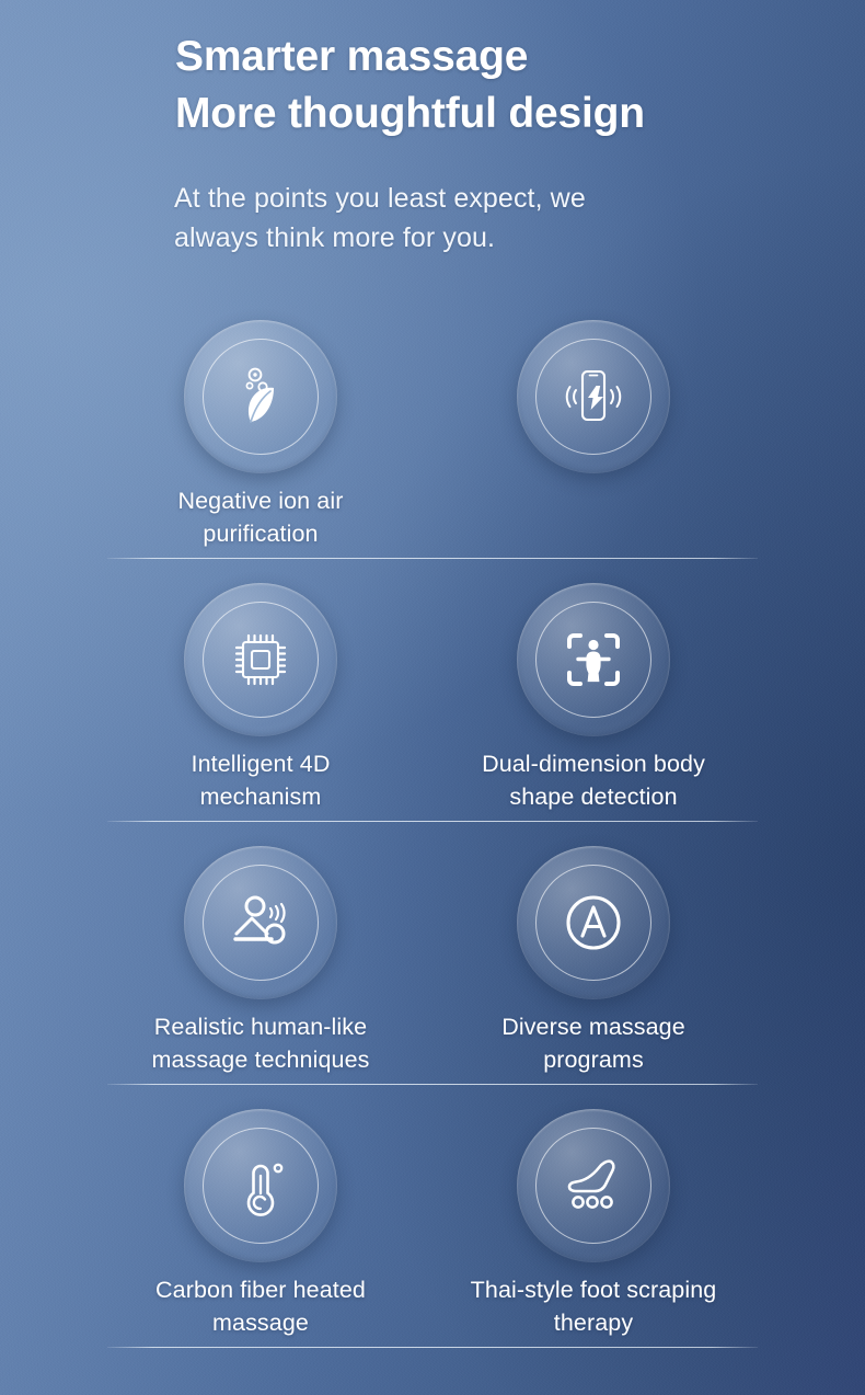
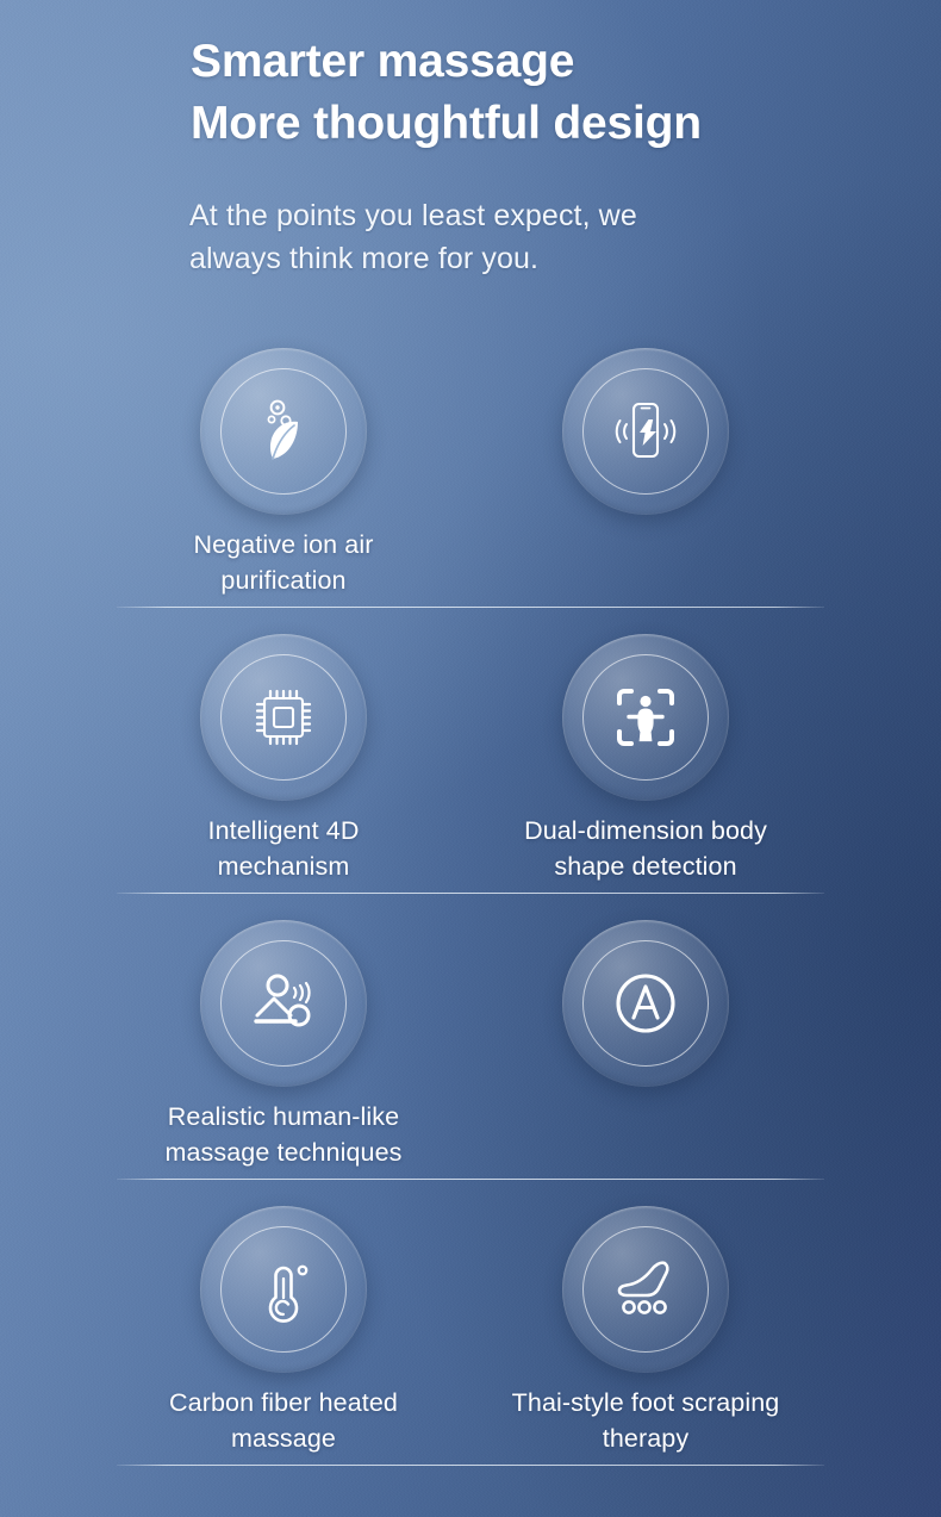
  Smarter massage
  More thoughtful design
  At the points you least expect, we
  always think more for you.
  Negative ion air
  purification
  Intelligent 4D
  mechanism
  Dual-dimension body
  shape detection
  Realistic human-like
  massage techniques
- Diverse massage
- programs
  Carbon fiber heated
  massage
  Thai-style foot scraping
  therapy
